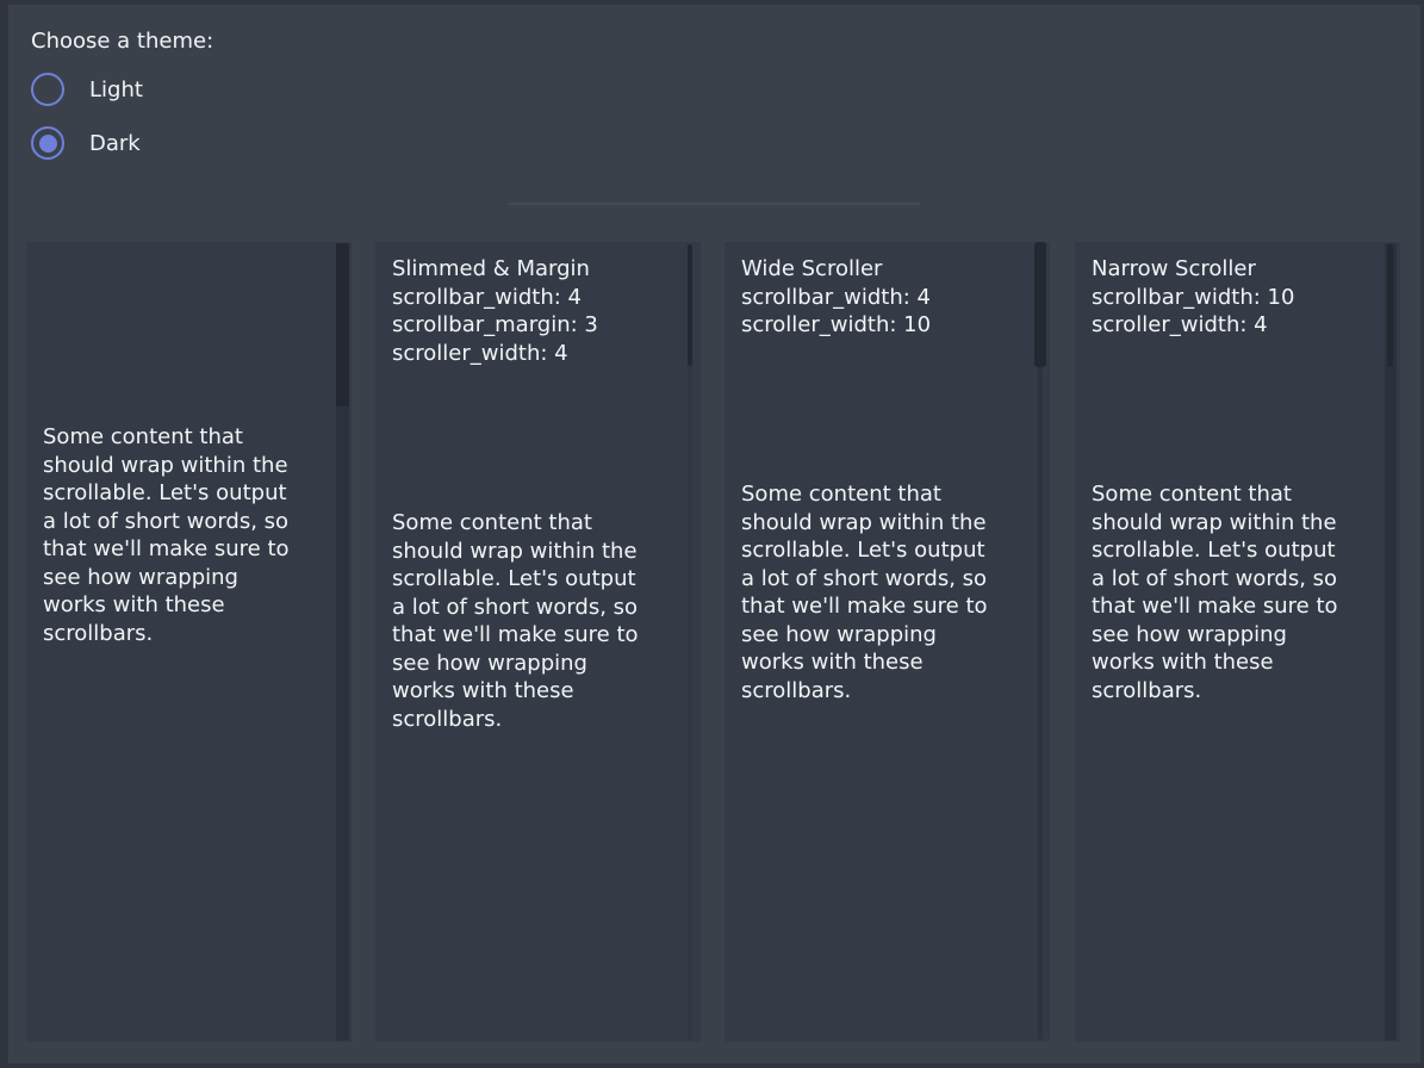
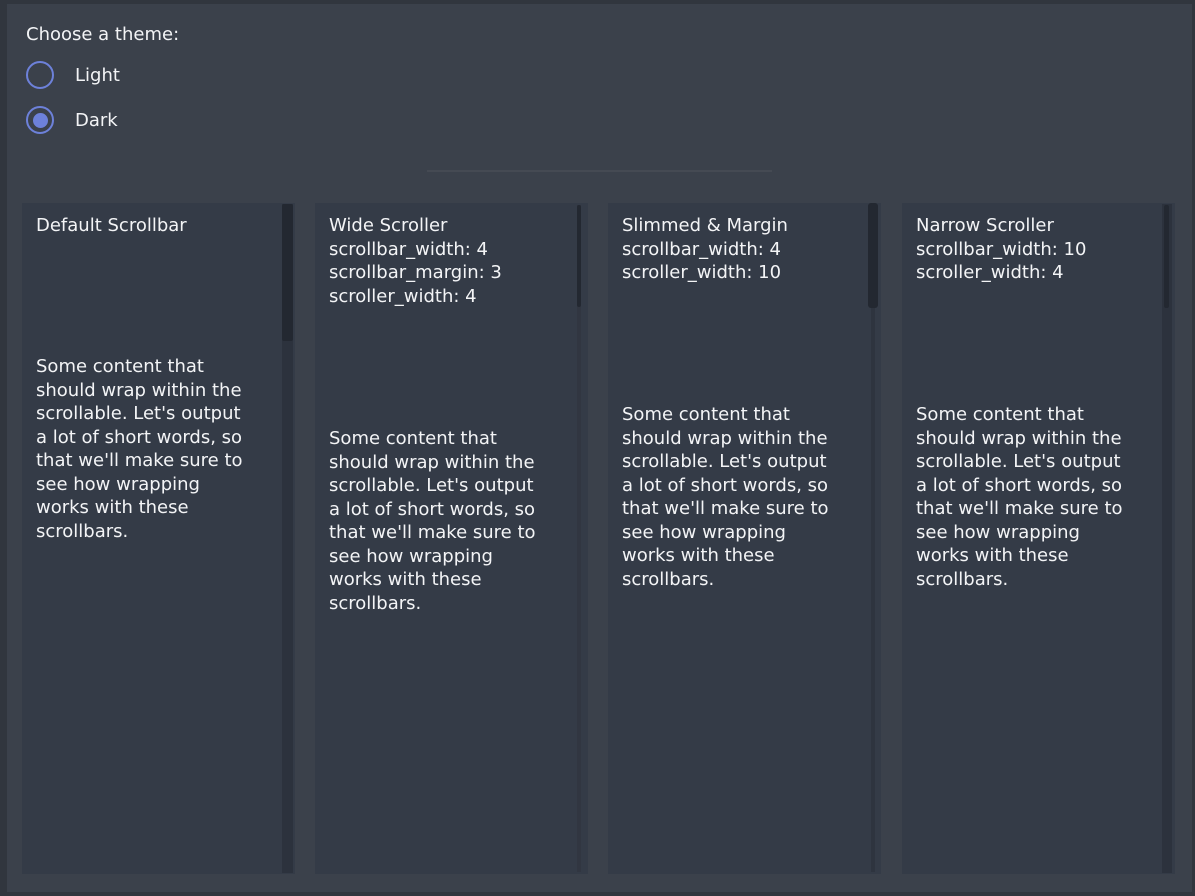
  Choose a theme:
  Light
  Dark
+ Default Scrollbar
  Some content that
  should wrap within the
  scrollable. Let's output
  a lot of short words, so
  that we'll make sure to
  see how wrapping
  works with these
  scrollbars.
- Slimmed & Margin
+ Wide Scroller
  scrollbar_width: 4
  scrollbar_margin: 3
  scroller_width: 4
  Some content that
  should wrap within the
  scrollable. Let's output
  a lot of short words, so
  that we'll make sure to
  see how wrapping
  works with these
  scrollbars.
- Wide Scroller
+ Slimmed & Margin
  scrollbar_width: 4
  scroller_width: 10
  Some content that
  should wrap within the
  scrollable. Let's output
  a lot of short words, so
  that we'll make sure to
  see how wrapping
  works with these
  scrollbars.
  Narrow Scroller
  scrollbar_width: 10
  scroller_width: 4
  Some content that
  should wrap within the
  scrollable. Let's output
  a lot of short words, so
  that we'll make sure to
  see how wrapping
  works with these
  scrollbars.
